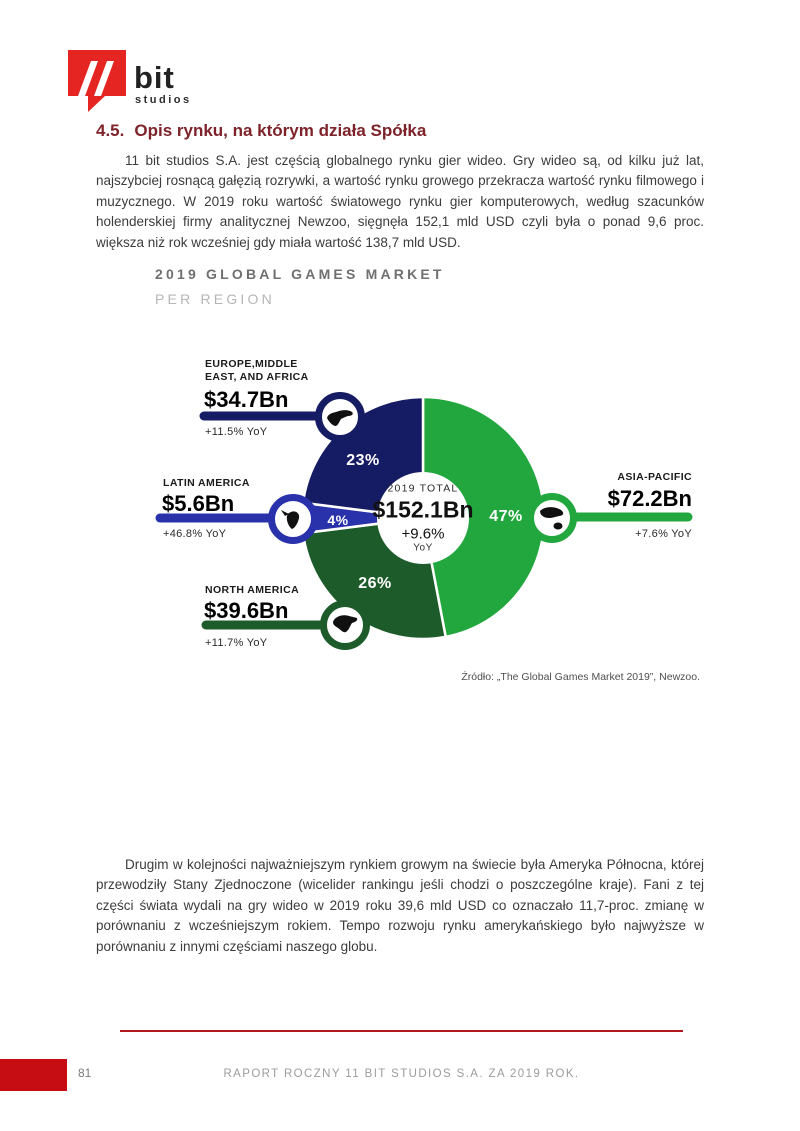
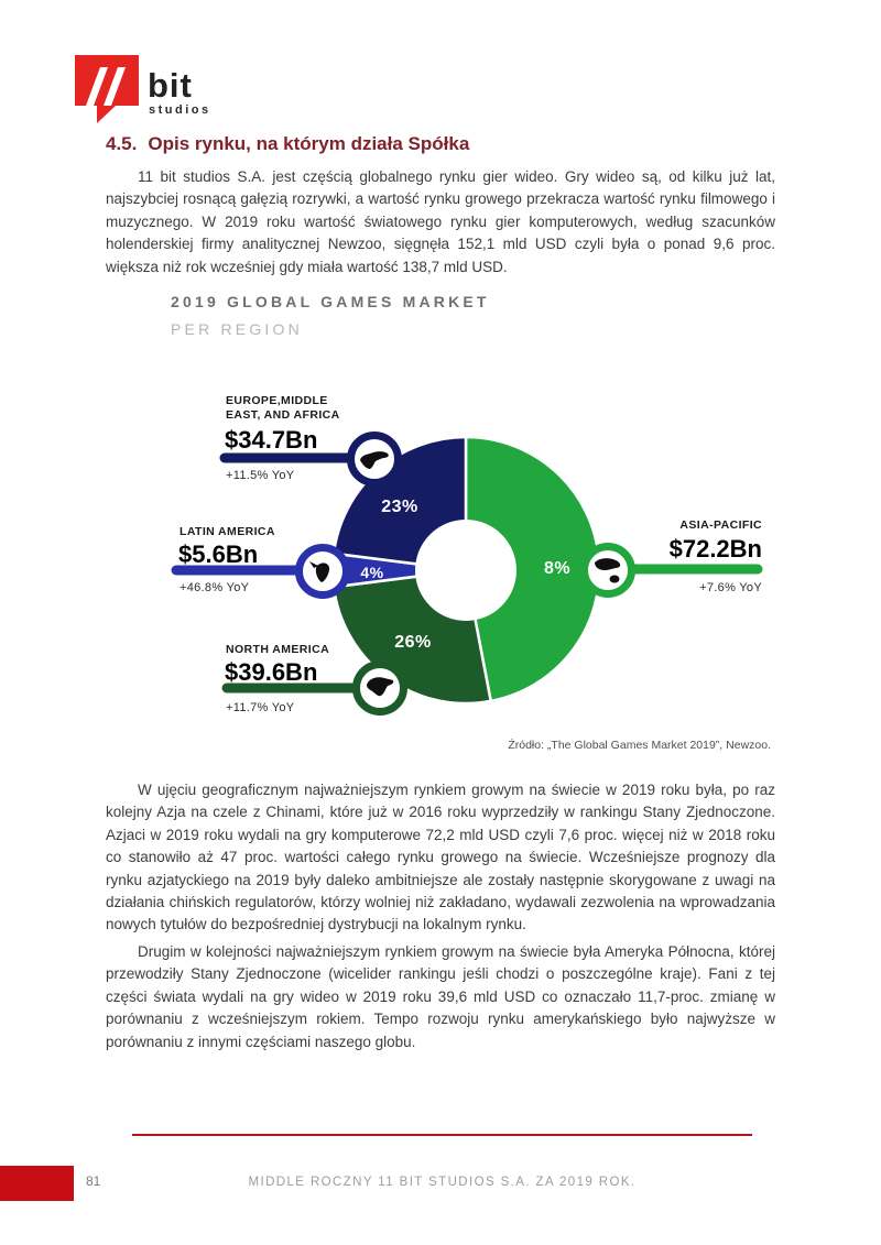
  bit
  studios
  4.5. Opis rynku, na którym działa Spółka
  11 bit studios S.A. jest częścią globalnego rynku gier wideo. Gry wideo są, od kilku już lat, najszybciej rosnącą gałęzią rozrywki, a wartość rynku growego przekracza wartość rynku filmowego i muzycznego. W 2019 roku wartość światowego rynku gier komputerowych, według szacunków holenderskiej firmy analitycznej Newzoo, sięgnęła 152,1 mld USD czyli była o ponad 9,6 proc. większa niż rok wcześniej gdy miała wartość 138,7 mld USD.
  2019 GLOBAL GAMES MARKET
  PER REGION
  EUROPE,MIDDLE
  EAST, AND AFRICA
  $34.7Bn
  +11.5% YoY
  LATIN AMERICA
  $5.6Bn
  +46.8% YoY
  ASIA-PACIFIC
  $72.2Bn
  +7.6% YoY
  NORTH AMERICA
  $39.6Bn
  +11.7% YoY
  23%
  4%
- 47%
+ 8%
  26%
- 2019 TOTAL
- $152.1Bn
- +9.6%
- YoY
  Źródło: „The Global Games Market 2019”, Newzoo.
+ W ujęciu geograficznym najważniejszym rynkiem growym na świecie w 2019 roku była, po raz kolejny Azja na czele z Chinami, które już w 2016 roku wyprzedziły w rankingu Stany Zjednoczone. Azjaci w 2019 roku wydali na gry komputerowe 72,2 mld USD czyli 7,6 proc. więcej niż w 2018 roku co stanowiło aż 47 proc. wartości całego rynku growego na świecie. Wcześniejsze prognozy dla rynku azjatyckiego na 2019 były daleko ambitniejsze ale zostały następnie skorygowane z uwagi na działania chińskich regulatorów, którzy wolniej niż zakładano, wydawali zezwolenia na wprowadzania nowych tytułów do bezpośredniej dystrybucji na lokalnym rynku.
  Drugim w kolejności najważniejszym rynkiem growym na świecie była Ameryka Północna, której przewodziły Stany Zjednoczone (wicelider rankingu jeśli chodzi o poszczególne kraje). Fani z tej części świata wydali na gry wideo w 2019 roku 39,6 mld USD co oznaczało 11,7-proc. zmianę w porównaniu z wcześniejszym rokiem. Tempo rozwoju rynku amerykańskiego było najwyższe w porównaniu z innymi częściami naszego globu.
  81
- RAPORT ROCZNY 11 BIT STUDIOS S.A. ZA 2019 ROK.
+ MIDDLE ROCZNY 11 BIT STUDIOS S.A. ZA 2019 ROK.
